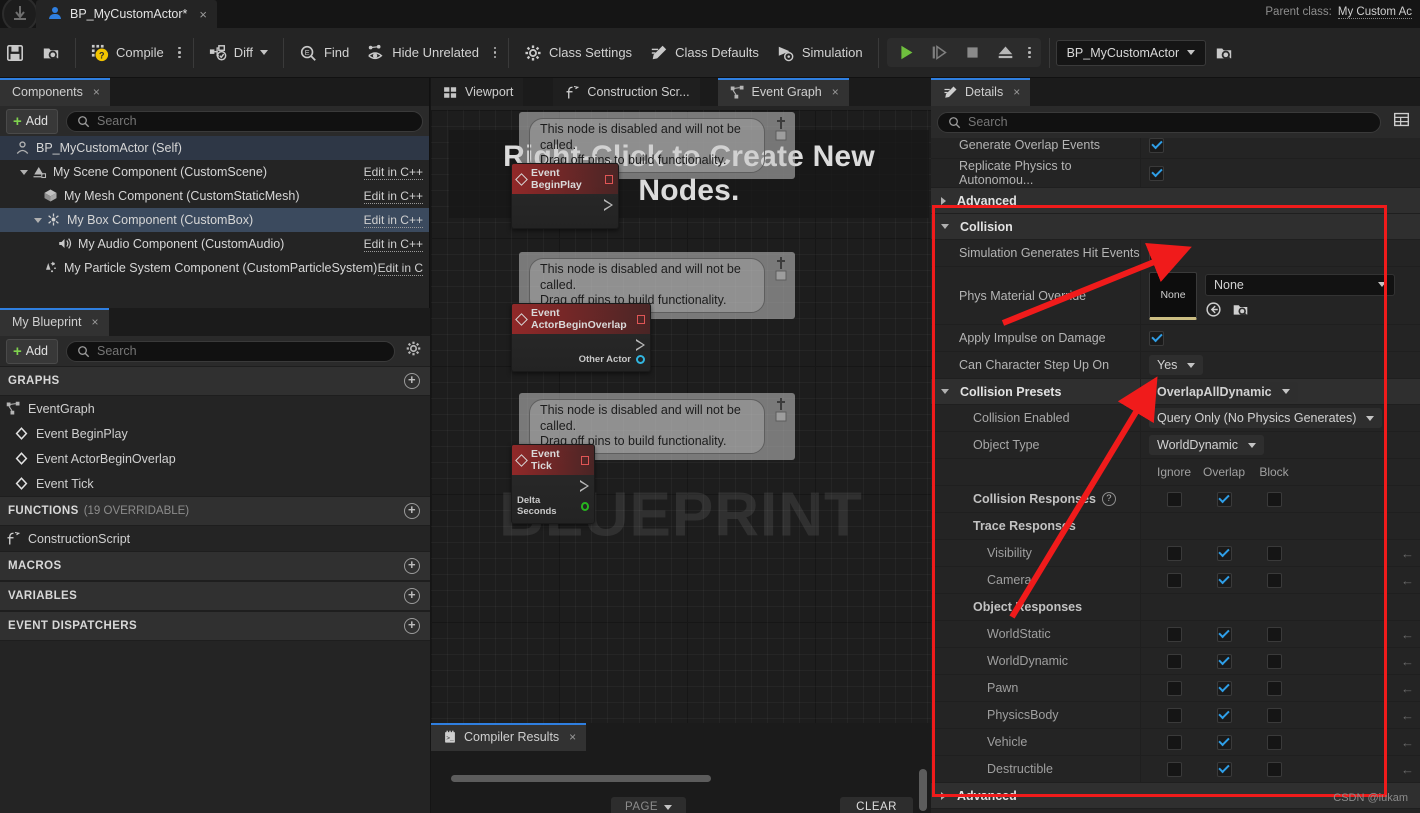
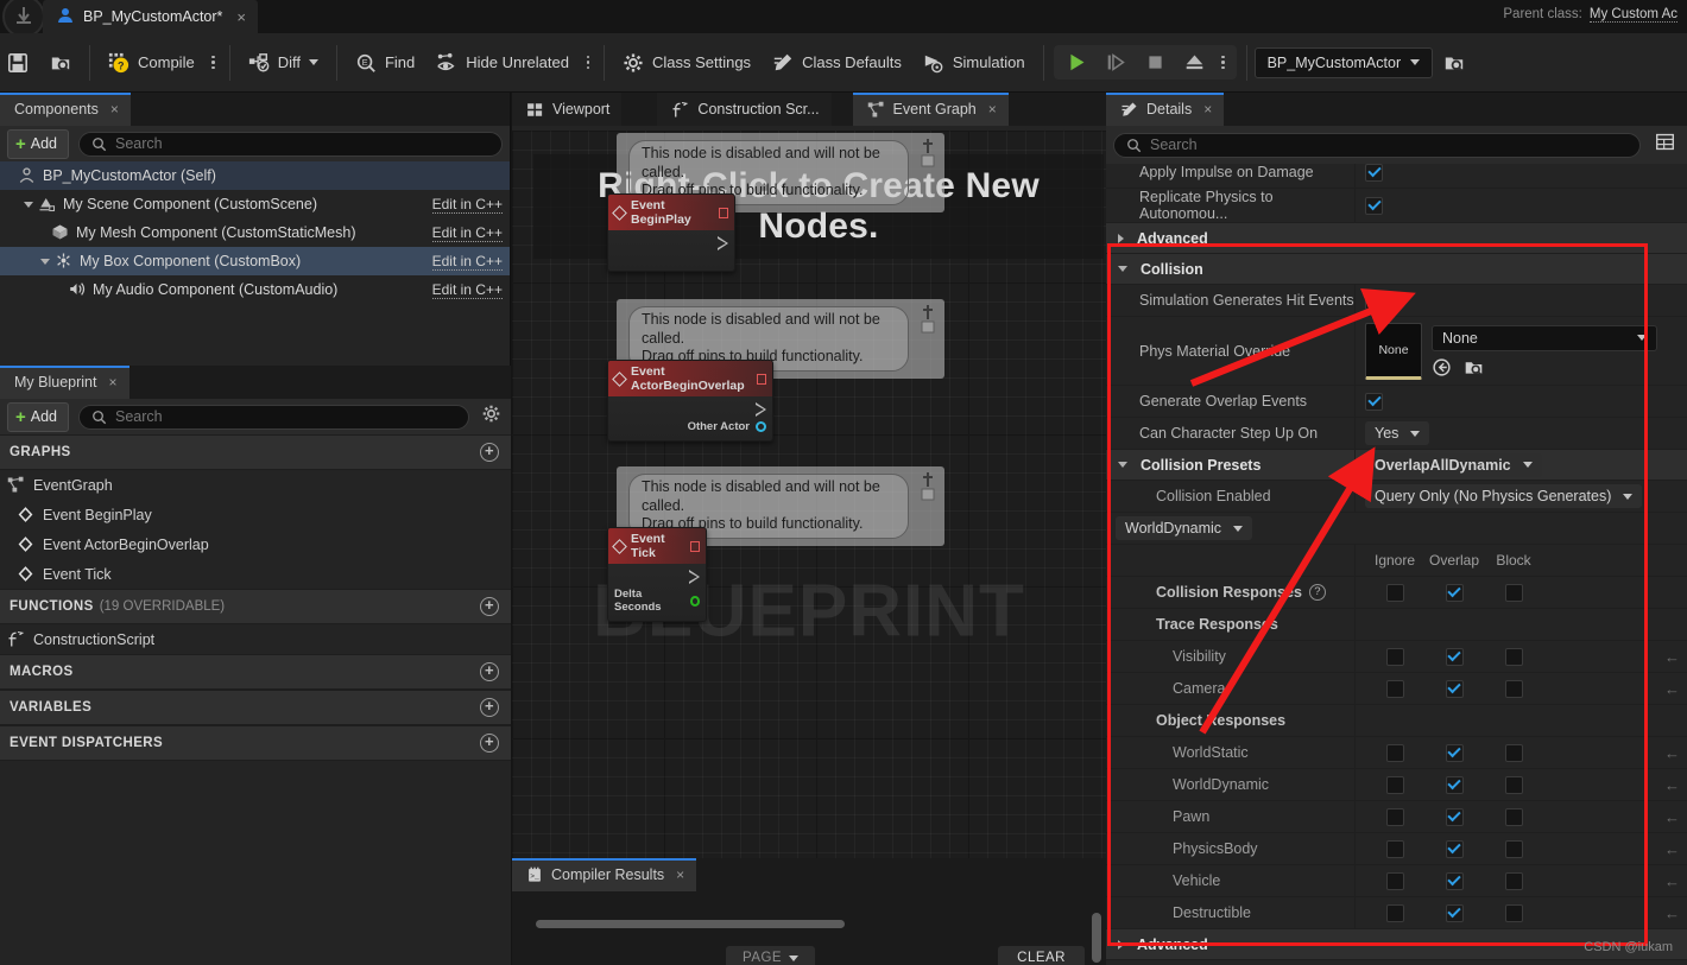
  BP_MyCustomActor*
  ×
  Parent class:
  My Custom Ac
  ?
  Compile
  Diff
  E
  Find
  Hide Unrelated
  Class Settings
  Class Defaults
  Simulation
  BP_MyCustomActor
  Components
  ×
  +
  Add
  Search
  BP_MyCustomActor (Self)
  My Scene Component (CustomScene)
  Edit in C++
  My Mesh Component (CustomStaticMesh)
  Edit in C++
  My Box Component (CustomBox)
  Edit in C++
  My Audio Component (CustomAudio)
  Edit in C++
- My Particle System Component (CustomParticleSystem)
- Edit in C
  My Blueprint
  ×
  +
  Add
  Search
  GRAPHS
  +
  EventGraph
  Event BeginPlay
  Event ActorBeginOverlap
  Event Tick
  FUNCTIONS
  (19 OVERRIDABLE)
  +
  ConstructionScript
  MACROS
  +
  VARIABLES
  +
  EVENT DISPATCHERS
  +
  Viewport
  Construction Scr...
  Event Graph
  ×
  Right-Click to Create New Nodes.
  UEPRINT
  This node is disabled and will not be called.
  Drag off pins to build functionality.
  Event BeginPlay
  This node is disabled and will not be called.
  Drag off pins to build functionality.
  Event ActorBeginOverlap
  Other Actor
  This node is disabled and will not be called.
  Drag off pins to build functionality.
  Event Tick
  Delta Seconds
  Compiler Results
  ×
  PAGE
  CLEAR
  Details
  ×
  Search
- Generate Overlap Events
+ Apply Impulse on Damage
  Replicate Physics to Autonomou...
  Advanced
  Collision
  Simulation Generates Hit Events
  Phys Material Ovee
  None
  None
- Apply Impulse on Damage
+ Generate Overlap Events
  Can Character Step Up On
  Yes
  Collision Presets
  OverlapAllDynamic
  Collision Enabled
  Query Only (No Physics Generates)
- Object Type
  WorldDynamic
  Ignore
  Overlap
  Block
  Collision Responss
  ?
  Trace Responss
  Visibility
  ←
  Camera
  ←
  Objectesponses
  WorldStatic
  ←
  WorldDynamic
  ←
  Pawn
  ←
  PhysicsBody
  ←
  Vehicle
  ←
  Destructible
  ←
  Advanced
  CSDN @iukam
